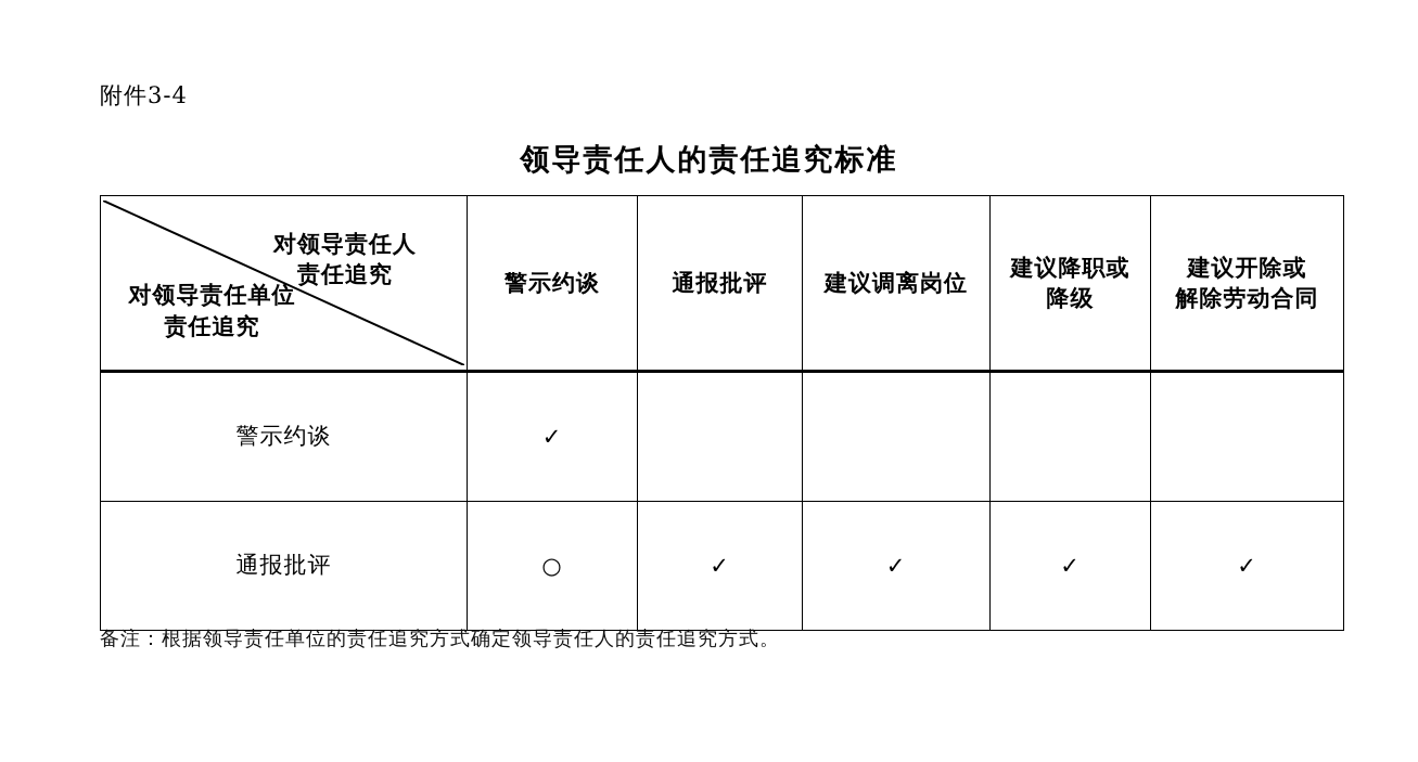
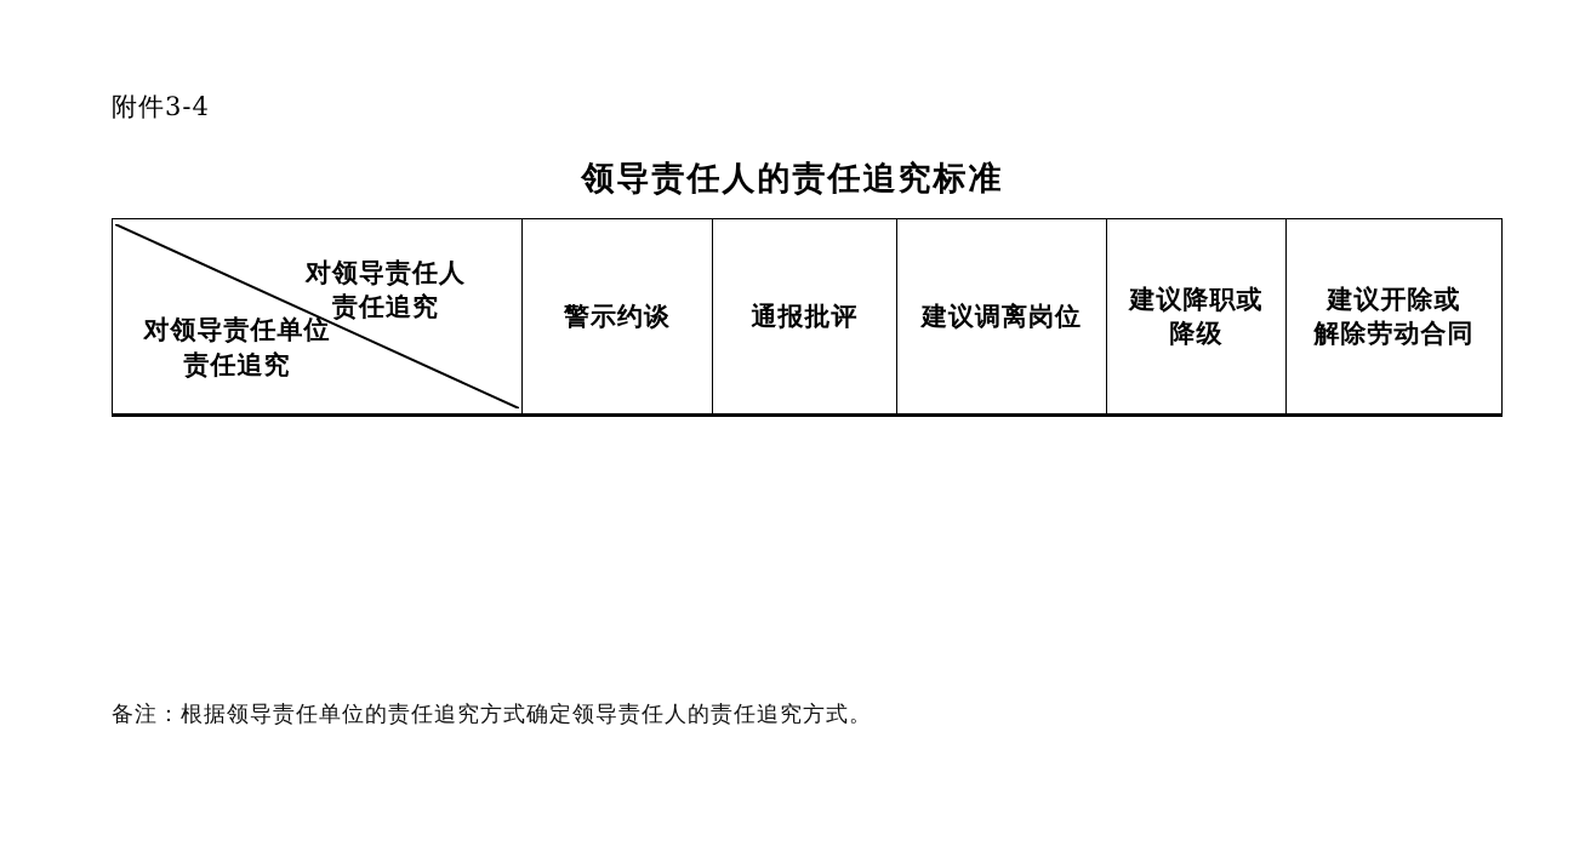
  附件3-4
  领导责任人的责任追究标准
  对领导责任人 责任追究 对领导责任单位 责任追究	警示约谈	通报批评	建议调离岗位	建议降职或 降级	建议开除或 解除劳动合同
- 警示约谈	✓
- 通报批评	○	✓	✓	✓	✓
  备注：根据领导责任单位的责任追究方式确定领导责任人的责任追究方式。
